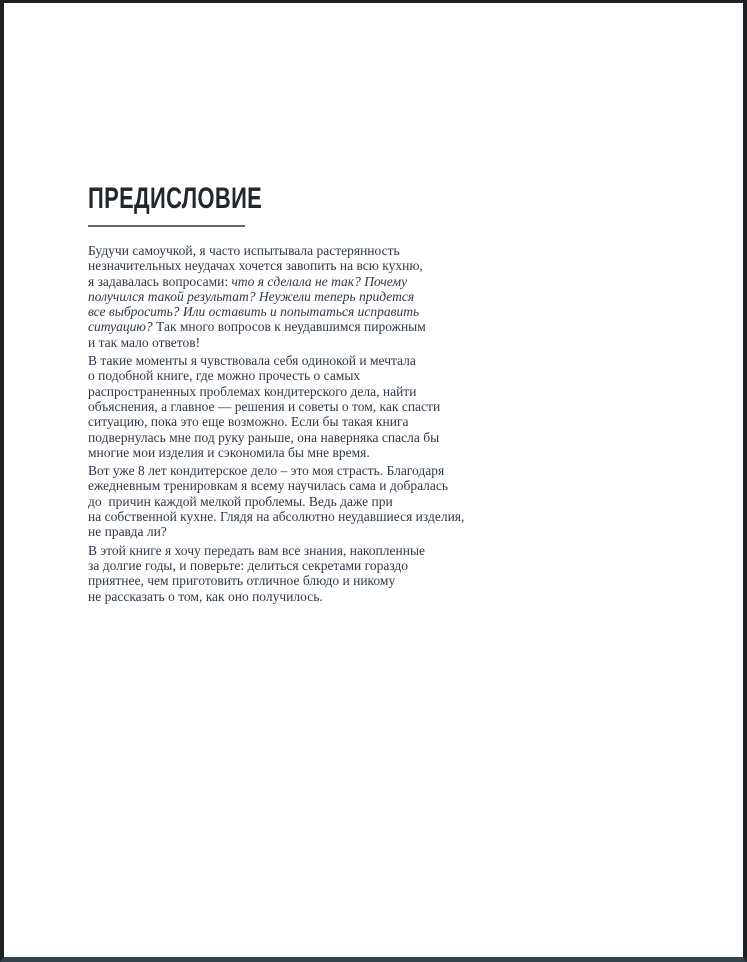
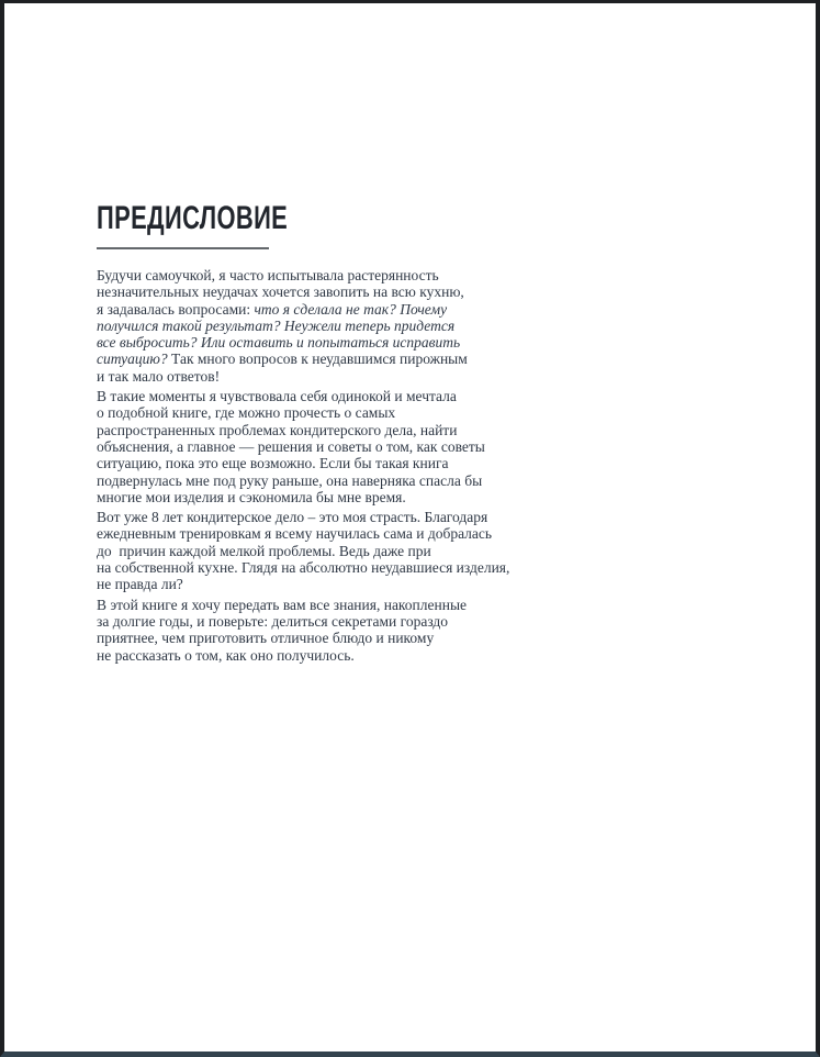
  ПРЕДИСЛОВИЕ
  Будучи самоучкой, я часто испытывала растерянность
  незначительных неудачах хочется завопить на всю кухню,
  я задавалась вопросами: что я сделала не так? Почему
  получился такой результат? Неужели теперь придется
  все выбросить? Или оставить и попытаться исправить
  ситуацию? Так много вопросов к неудавшимся пирожным
  и так мало ответов!
  В такие моменты я чувствовала себя одинокой и мечтала
  о подобной книге, где можно прочесть о самых
  распространенных проблемах кондитерского дела, найти
- объяснения, а главное — решения и советы о том, как спасти
+ объяснения, а главное — решения и советы о том, как советы
  ситуацию, пока это еще возможно. Если бы такая книга
  подвернулась мне под руку раньше, она наверняка спасла бы
  многие мои изделия и сэкономила бы мне время.
  Вот уже 8 лет кондитерское дело – это моя страсть. Благодаря
  ежедневным тренировкам я всему научилась сама и добралась
  до причин каждой мелкой проблемы. Ведь даже при
  на собственной кухне. Глядя на абсолютно неудавшиеся изделия,
  не правда ли?
  В этой книге я хочу передать вам все знания, накопленные
  за долгие годы, и поверьте: делиться секретами гораздо
  приятнее, чем приготовить отличное блюдо и никому
  не рассказать о том, как оно получилось.
